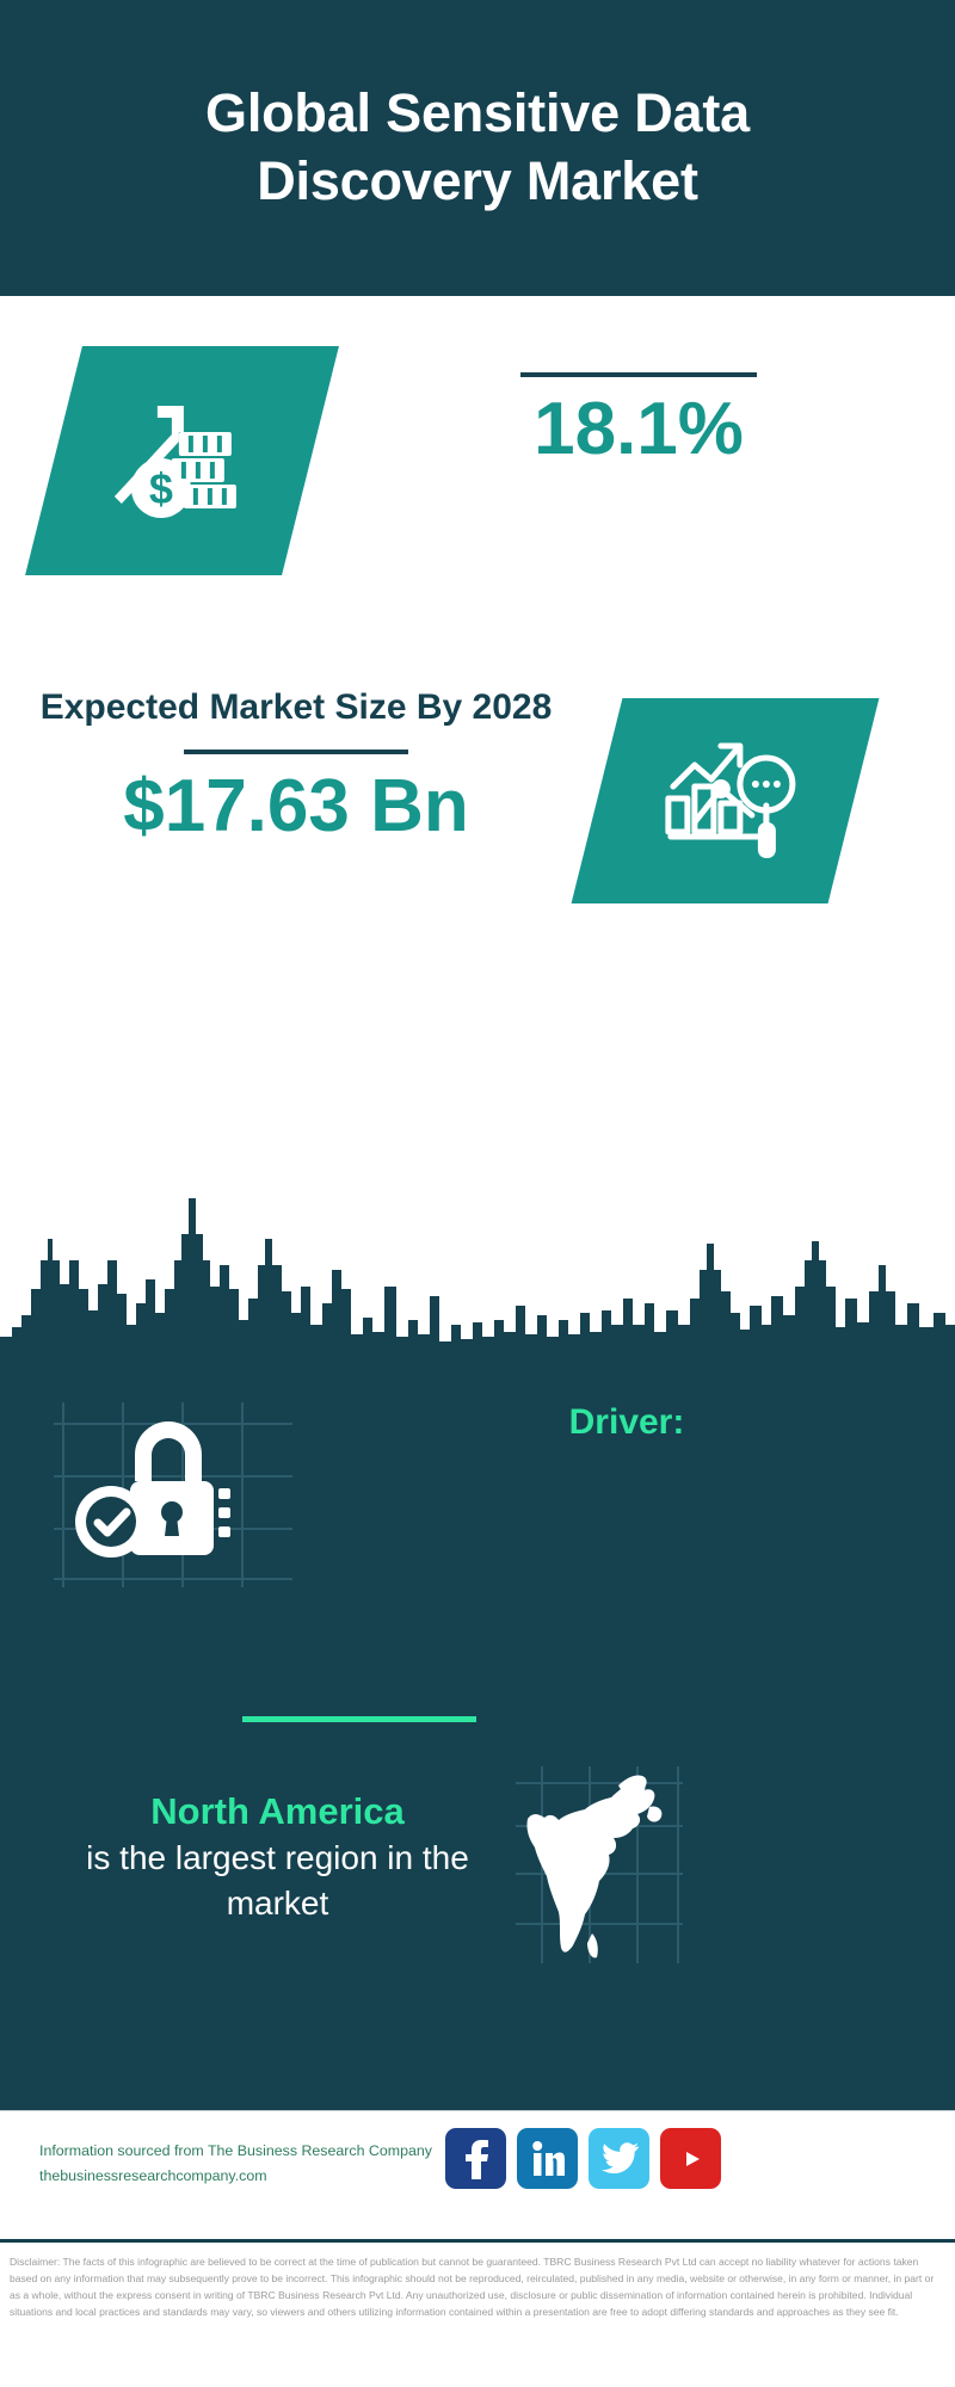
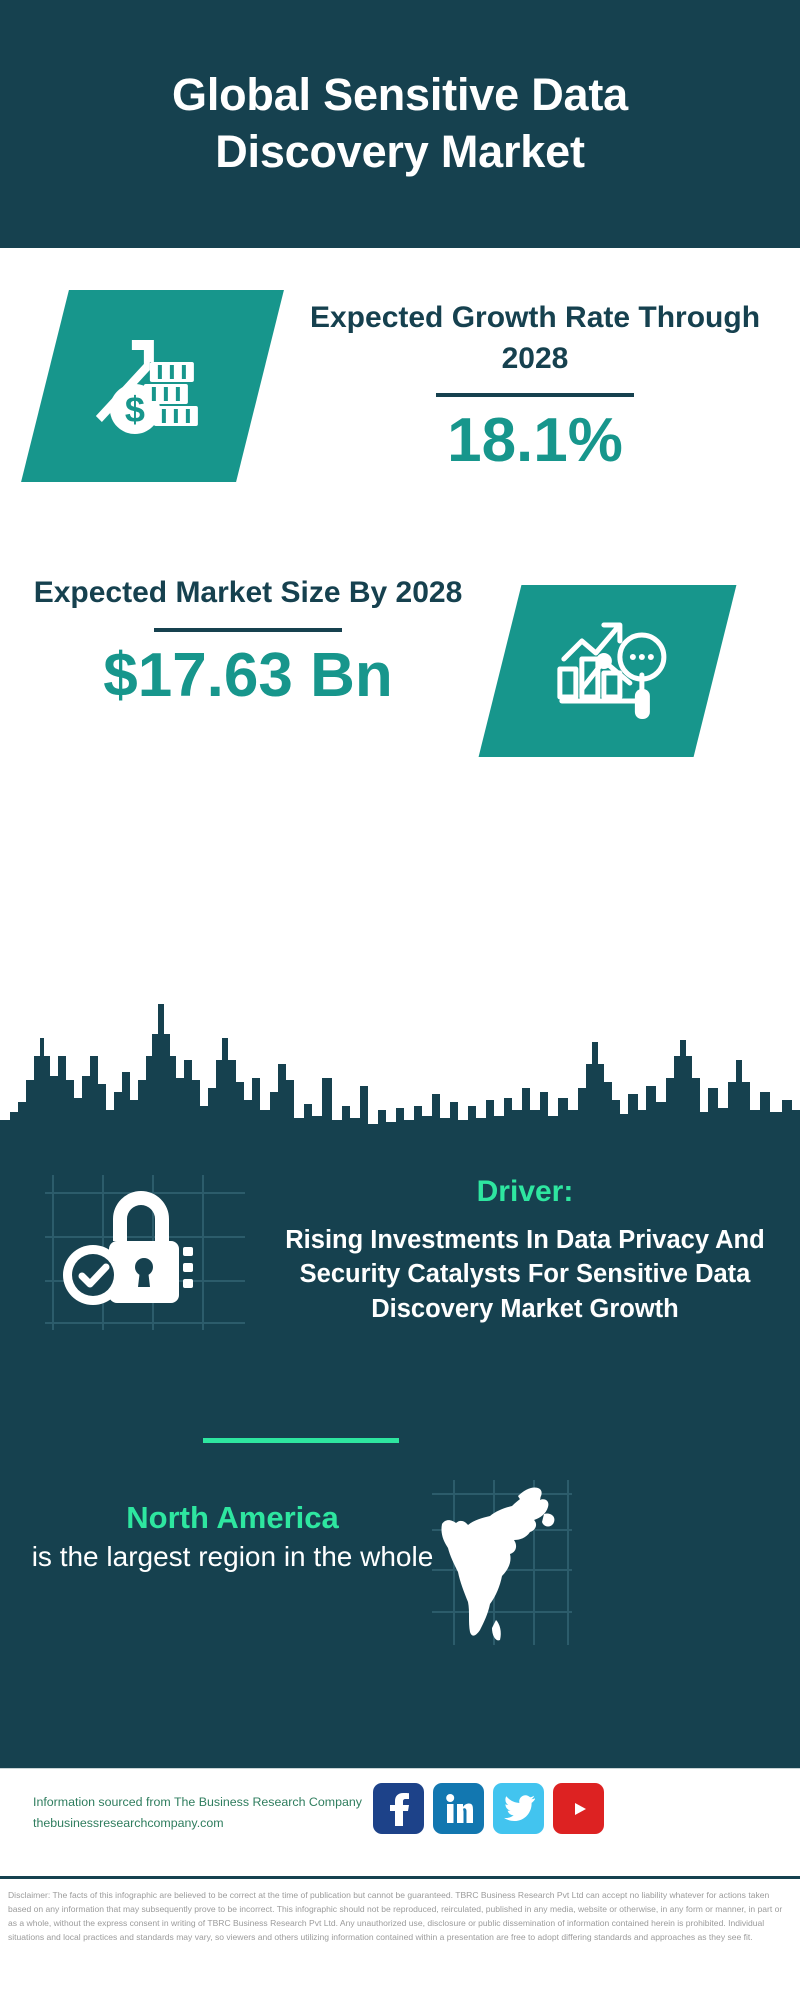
  Global Sensitive Data Discovery Market
+ Expected Growth Rate Through 2028
  18.1%
  Expected Market Size By 2028
  $17.63 Bn
  Driver:
+ Rising Investments In Data Privacy And Security Catalysts For Sensitive Data Discovery Market Growth
  North America
- is the largest region in the market
+ is the largest region in the whole
  Information sourced from The Business Research Company
  thebusinessresearchcompany.com
  Disclaimer: The facts of this infographic are believed to be correct at the time of publication but cannot be guaranteed. TBRC Business Research Pvt Ltd can accept no liability whatever for actions taken based on any information that may subsequently prove to be incorrect. This infographic should not be reproduced, reirculated, published in any media, website or otherwise, in any form or manner, in part or as a whole, without the express consent in writing of TBRC Business Research Pvt Ltd. Any unauthorized use, disclosure or public dissemination of information contained herein is prohibited. Individual situations and local practices and standards may vary, so viewers and others utilizing information contained within a presentation are free to adopt differing standards and approaches as they see fit.
